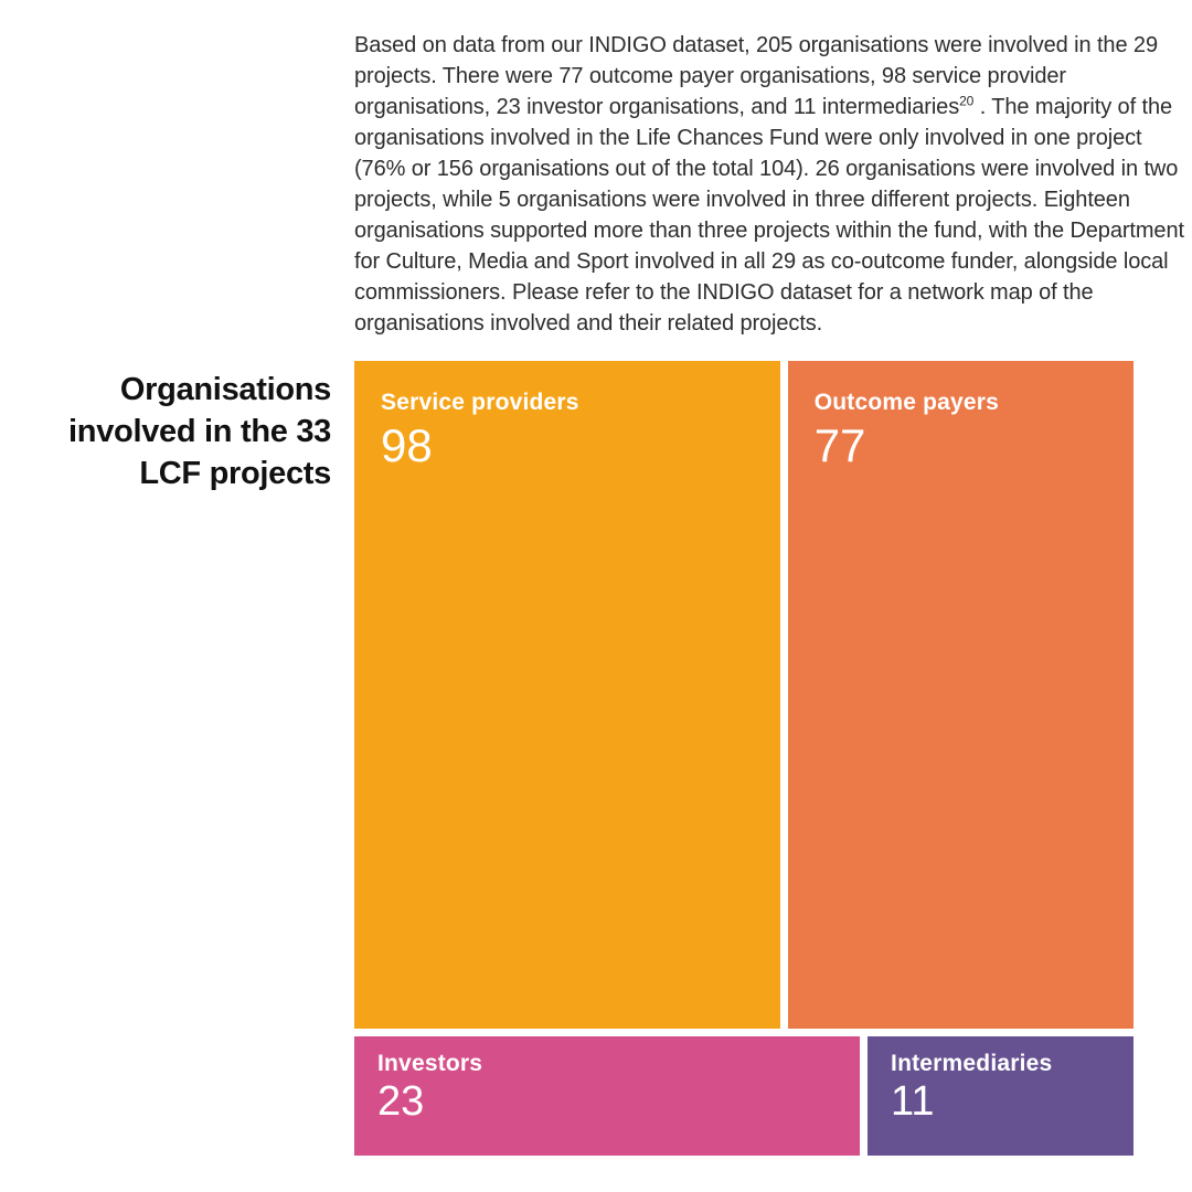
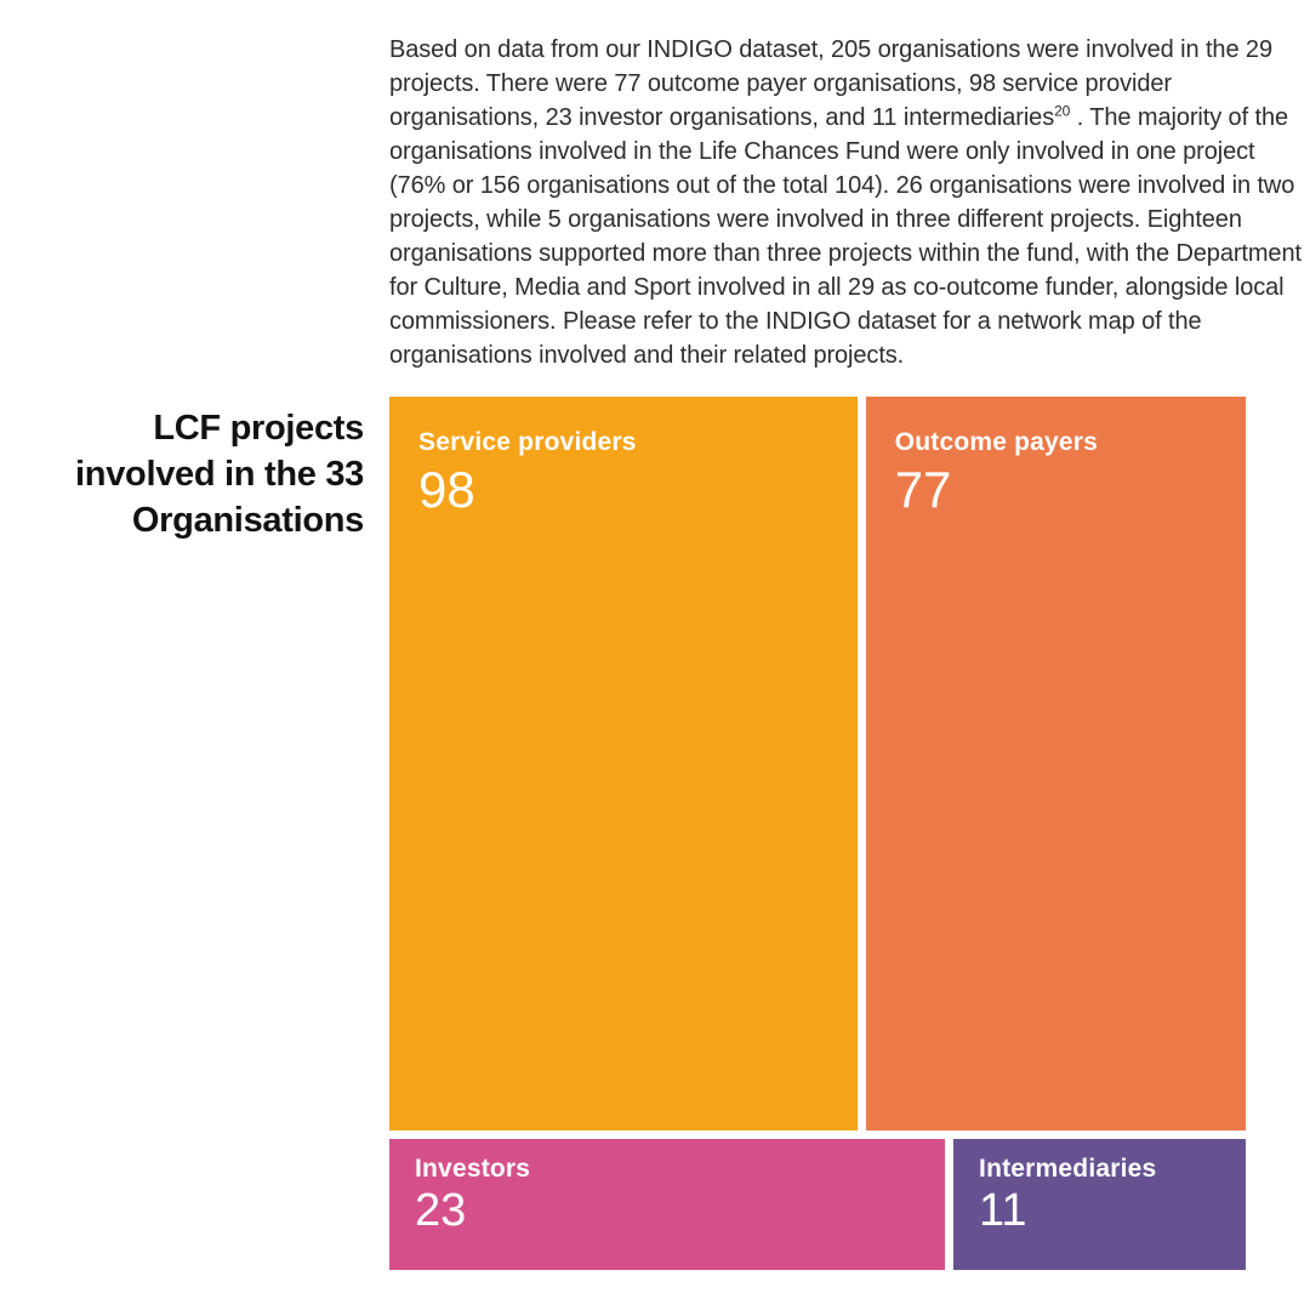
  Based on data from our INDIGO dataset, 205 organisations were involved in the 29 projects. There were 77 outcome payer organisations, 98 service provider organisations, 23 investor organisations, and 11 intermediaries20 . The majority of the organisations involved in the Life Chances Fund were only involved in one project (76% or 156 organisations out of the total 104). 26 organisations were involved in two projects, while 5 organisations were involved in three different projects. Eighteen organisations supported more than three projects within the fund, with the Department for Culture, Media and Sport involved in all 29 as co-outcome funder, alongside local commissioners. Please refer to the INDIGO dataset for a network map of the organisations involved and their related projects.
- Organisations
+ LCF projects
  involved in the 33
- LCF projects
+ Organisations
  Service providers
  98
  Outcome payers
  77
  Investors
  23
  Intermediaries
  11
